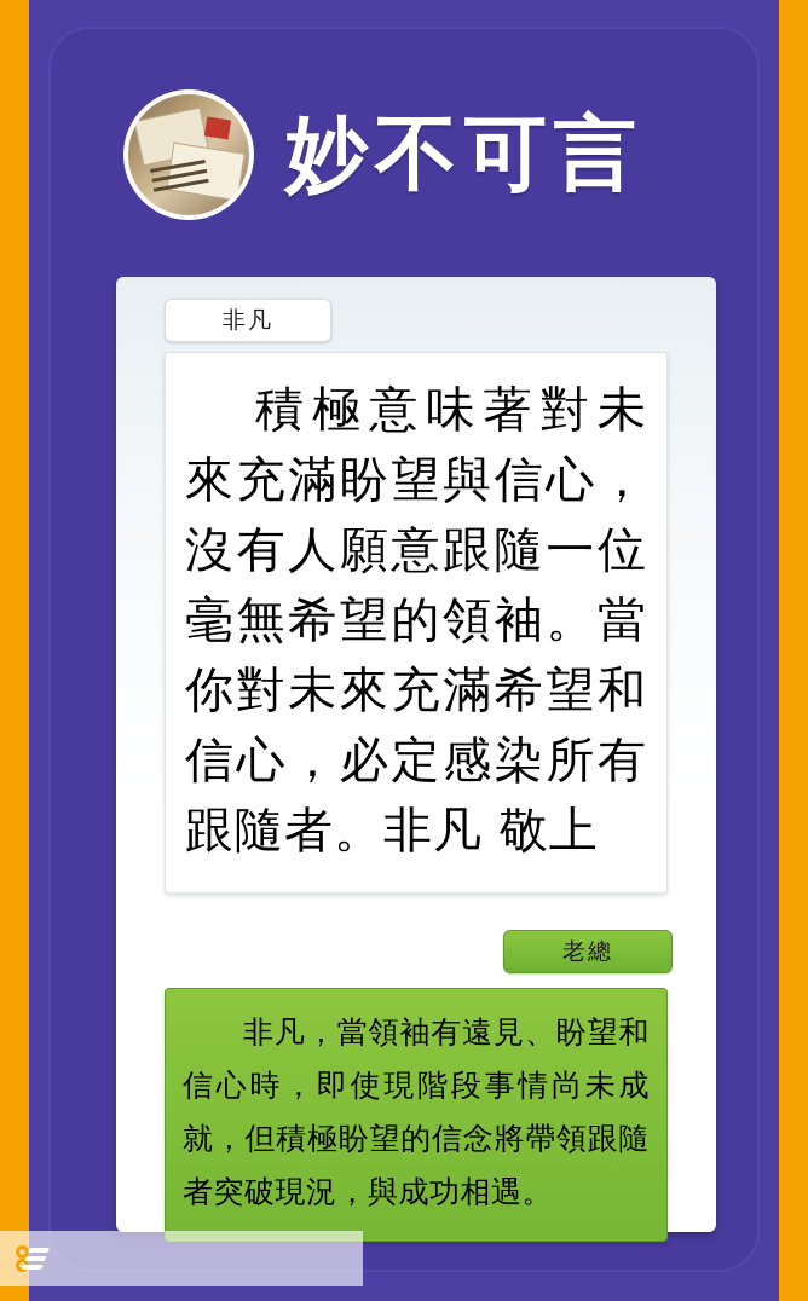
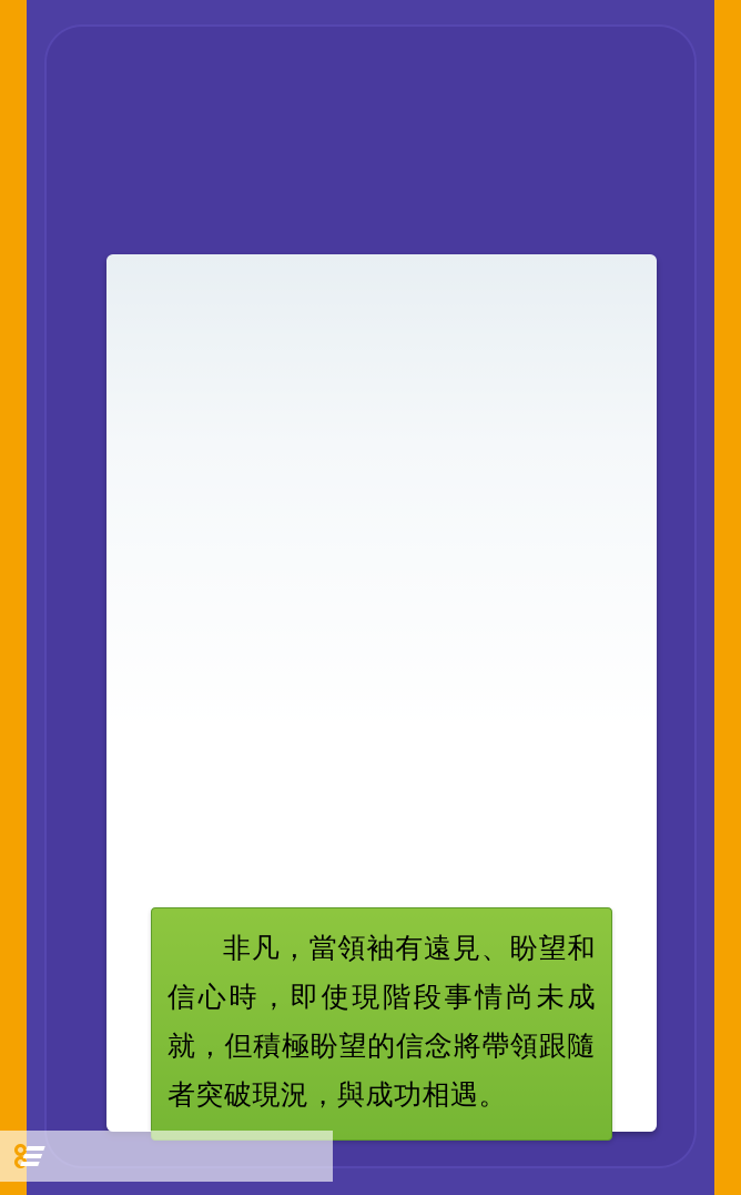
- 妙不可言
- 非凡
- 積極意味著對未來充滿盼望與信心，沒有人願意跟隨一位毫無希望的領袖。當你對未來充滿希望和信心，必定感染所有跟隨者。非凡 敬上
- 老總
  非凡，當領袖有遠見、盼望和信心時，即使現階段事情尚未成就，但積極盼望的信念將帶領跟隨者突破現況，與成功相遇。
